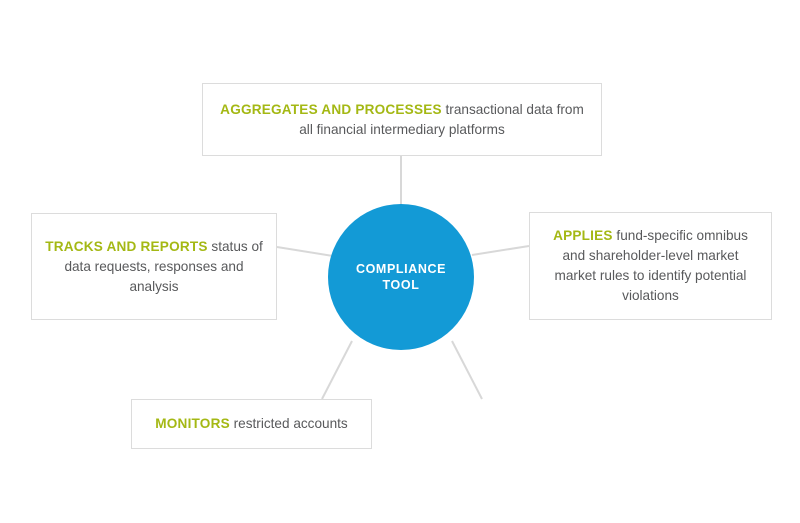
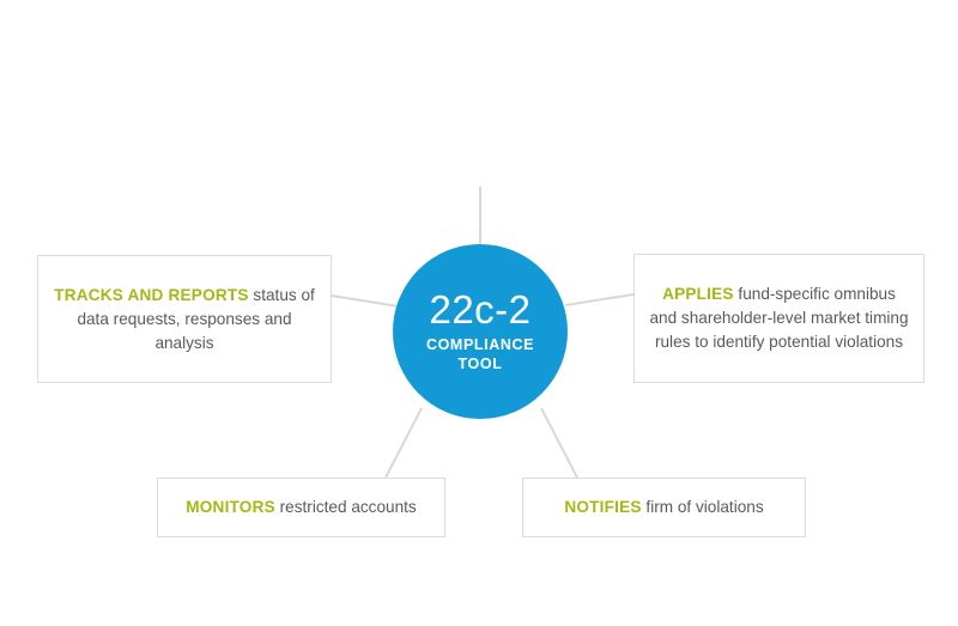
- AGGREGATES AND PROCESSES transactional data from all financial intermediary platforms
  TRACKS AND REPORTS status of data requests, responses and analysis
- APPLIES fund-specific omnibus and shareholder-level market market rules to identify potential violations
+ APPLIES fund-specific omnibus and shareholder-level market timing rules to identify potential violations
  MONITORS restricted accounts
+ NOTIFIES firm of violations
+ 22c-2
  COMPLIANCE
  TOOL
